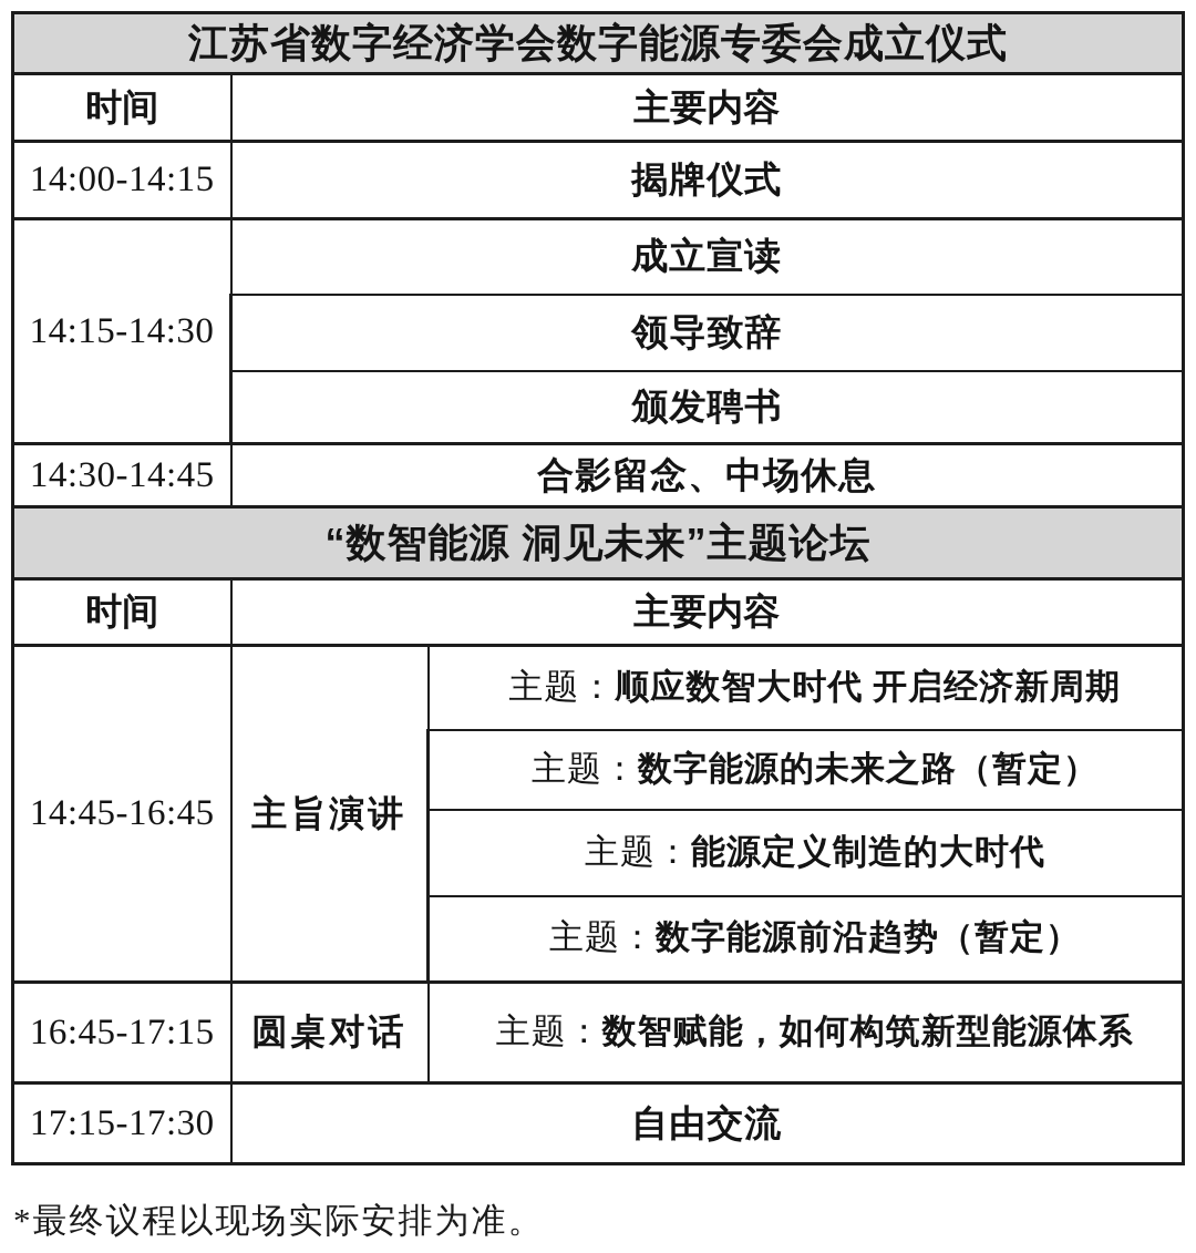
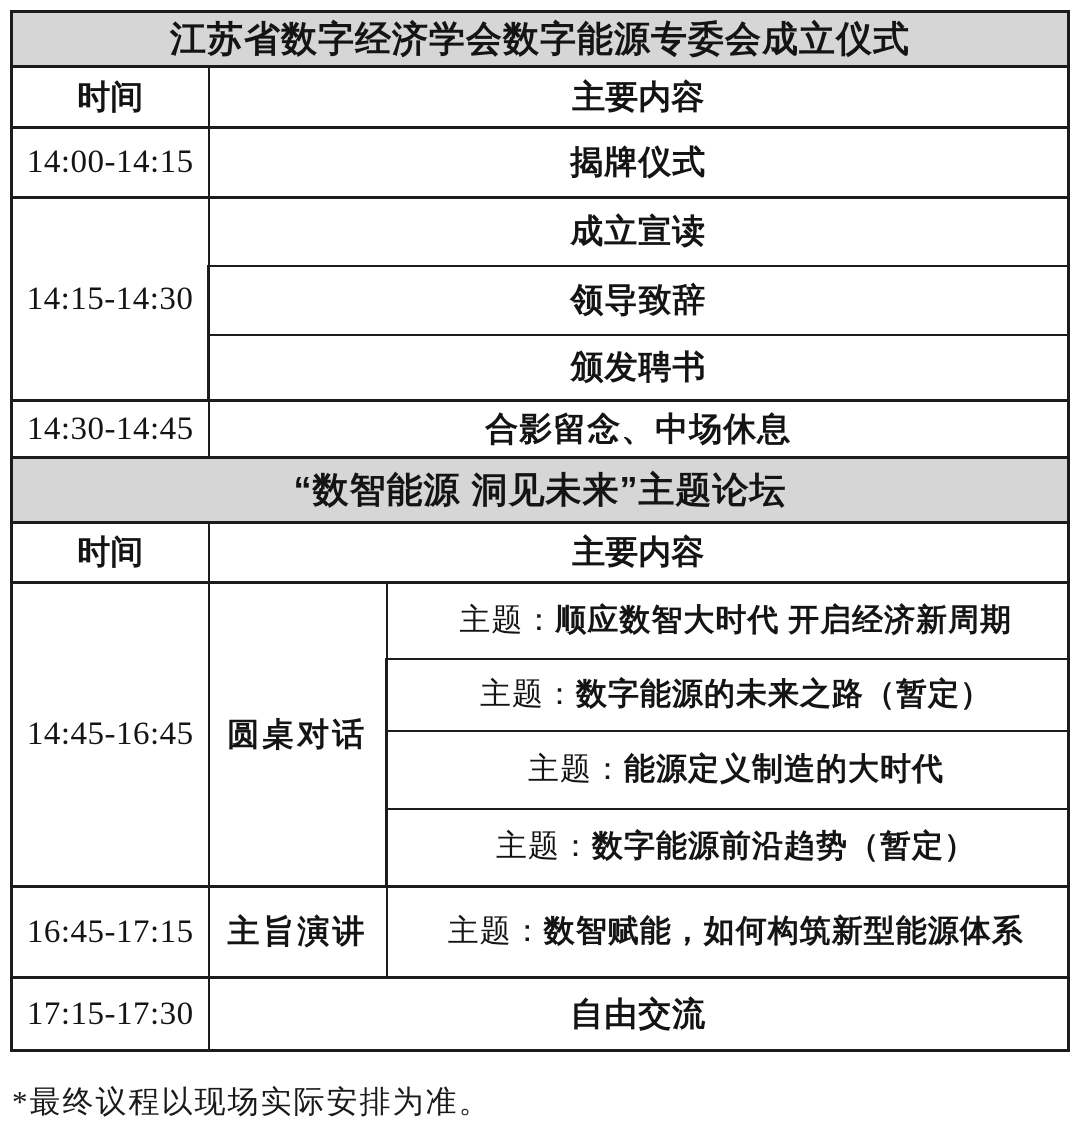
  江苏省数字经济学会数字能源专委会成立仪式
  时间	主要内容
  14:00-14:15	揭牌仪式
  14:15-14:30	成立宣读
  领导致辞
  颁发聘书
  14:30-14:45	合影留念、中场休息
  “数智能源 洞见未来”主题论坛
  时间	主要内容
- 14:45-16:45	主旨演讲	主题：顺应数智大时代 开启经济新周期
+ 14:45-16:45	圆桌对话	主题：顺应数智大时代 开启经济新周期
  主题：数字能源的未来之路（暂定）
  主题：能源定义制造的大时代
  主题：数字能源前沿趋势（暂定）
- 16:45-17:15	圆桌对话	主题：数智赋能，如何构筑新型能源体系
+ 16:45-17:15	主旨演讲	主题：数智赋能，如何构筑新型能源体系
  17:15-17:30	自由交流
  *最终议程以现场实际安排为准。
